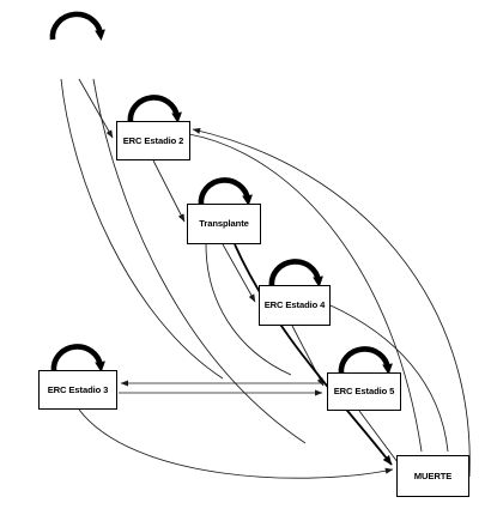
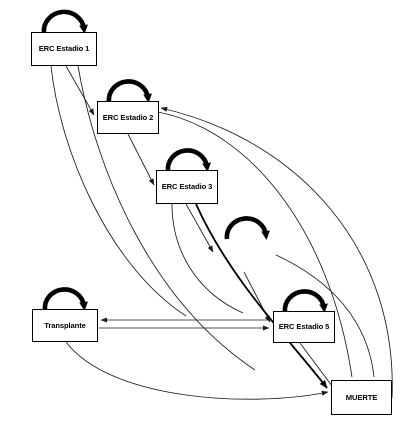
+ ERC Estadio 1
  ERC Estadio 2
- Transplante
+ ERC Estadio 3
- ERC Estadio 4
  ERC Estadio 5
- ERC Estadio 3
+ Transplante
  MUERTE
